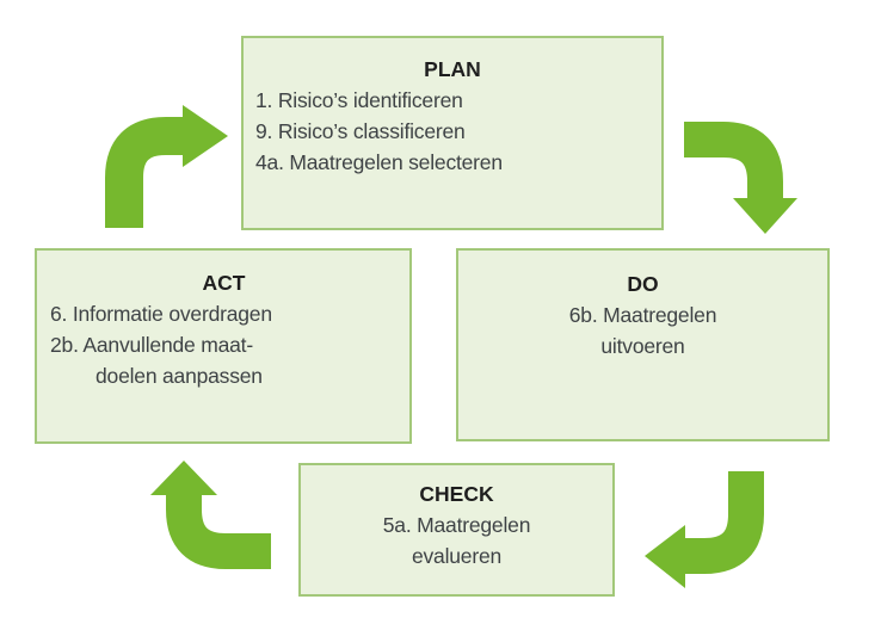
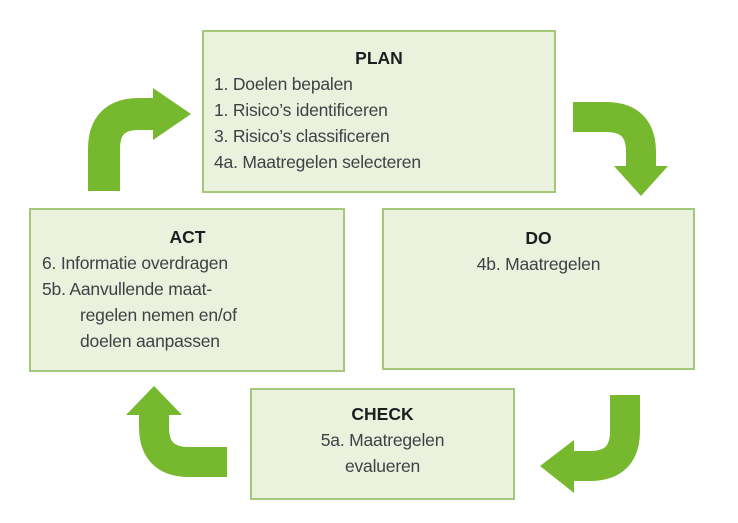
  PLAN
+ 1. Doelen bepalen
  1. Risico’s identificeren
- 9. Risico’s classificeren
+ 3. Risico’s classificeren
  4a. Maatregelen selecteren
  ACT
  6. Informatie overdragen
- 2b. Aanvullende maat-
+ 5b. Aanvullende maat-
+ regelen nemen en/of
  doelen aanpassen
  DO
- 6b. Maatregelen
+ 4b. Maatregelen
- uitvoeren
  CHECK
  5a. Maatregelen
  evalueren
